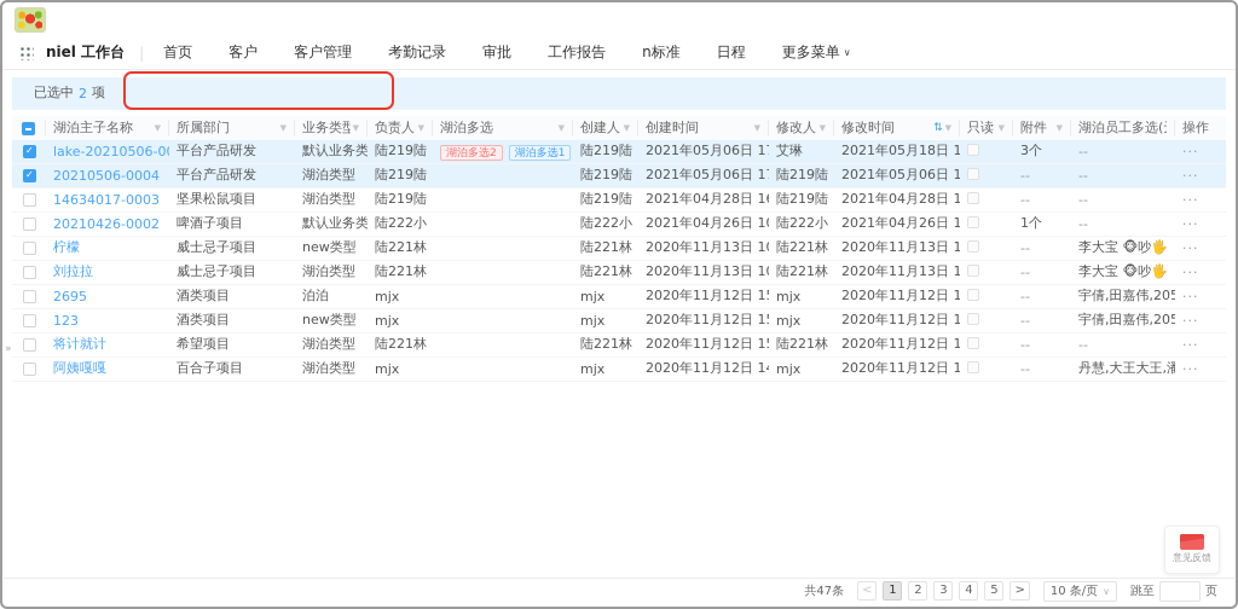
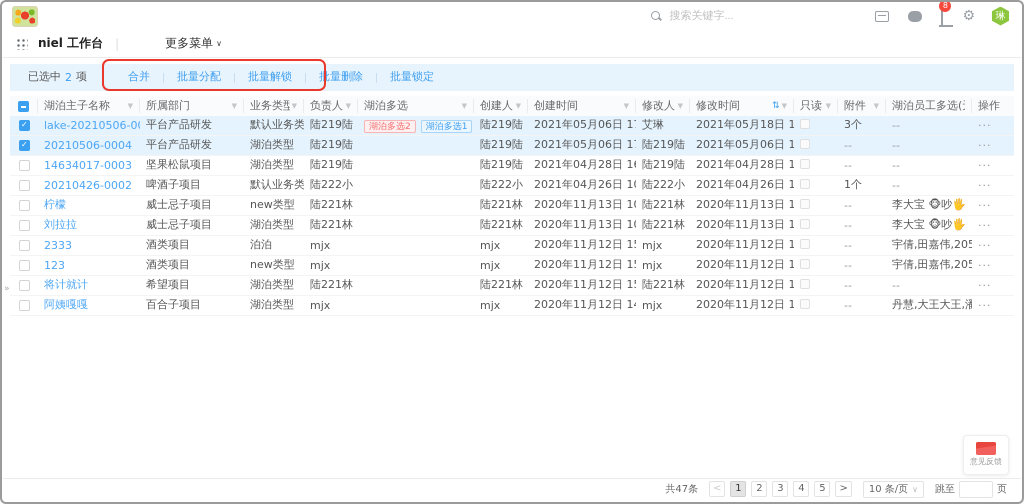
+ 搜索关键字...
+ 8
+ ⚙
+ 琳
  niel 工作台
- 首页
- 客户
- 客户管理
- 考勤记录
- 审批
- 工作报告
- n标准
- 日程
  更多菜单
  ∨
  已选中
  2
  项
+ 合并
+ 批量分配
+ 批量解锁
+ 批量删除
+ 批量锁定
  湖泊主子名称
  ▼
  所属部门
  ▼
  业务类型
  ▼
  负责人
  ▼
  湖泊多选
  ▼
  创建人
  ▼
  创建时间
  ▼
  修改人
  ▼
  修改时间
  ⇅
  ▼
  只读
  ▼
  附件
  ▼
  湖泊员工多选(
  操作
  lake-20210506-0
  平台产品研发
  默认业务类
  陆219陆
  湖泊多选2 湖泊多选1
  陆219陆
  2021年05月06日 1
  艾琳
  2021年05月18日 1
  3个
  --
  ···
  20210506-0004
  平台产品研发
  湖泊类型
  陆219陆
  陆219陆
  2021年05月06日 1
  陆219陆
  2021年05月06日 1
  --
  --
  ···
  14634017-0003
  坚果松鼠项目
  湖泊类型
  陆219陆
  陆219陆
  2021年04月28日 1
  陆219陆
  2021年04月28日 1
  --
  --
  ···
  20210426-0002
  啤酒子项目
  默认业务类
  陆222小
  陆222小
  2021年04月26日 1
  陆222小
  2021年04月26日 1
  1个
  --
  ···
  柠檬
  威士忌子项目
  new类型
  陆221林
  陆221林
  2020年11月13日 1
  陆221林
  2020年11月13日 1
  --
  李大宝 🐵吵🖐
  ···
  刘拉拉
  威士忌子项目
  湖泊类型
  陆221林
  陆221林
  2020年11月13日 1
  陆221林
  2020年11月13日 1
  --
  李大宝 🐵吵🖐
  ···
- 2695
+ 2333
  酒类项目
  泊泊
  mjx
  mjx
  2020年11月12日 1
  mjx
  2020年11月12日 1
  --
  宇倩,田嘉伟,205
  ···
  123
  酒类项目
  new类型
  mjx
  mjx
  2020年11月12日 1
  mjx
  2020年11月12日 1
  --
  宇倩,田嘉伟,205
  ···
  将计就计
  希望项目
  湖泊类型
  陆221林
  陆221林
  2020年11月12日 1
  陆221林
  2020年11月12日 1
  --
  --
  ···
  阿姨嘎嘎
  百合子项目
  湖泊类型
  mjx
  mjx
  2020年11月12日 1
  mjx
  2020年11月12日 1
  --
  丹慧,大王大王,潘
  ···
  »
  共47条
  <
  1
  2
  3
  4
  5
  >
  10 条/页
  ∨
  跳至
  页
  意见反馈
